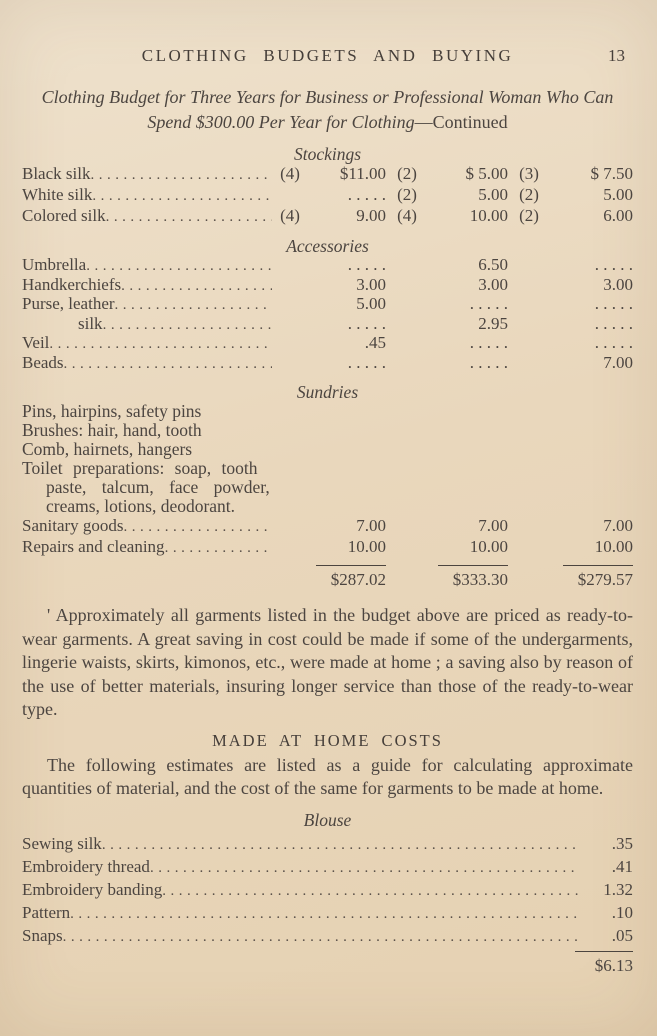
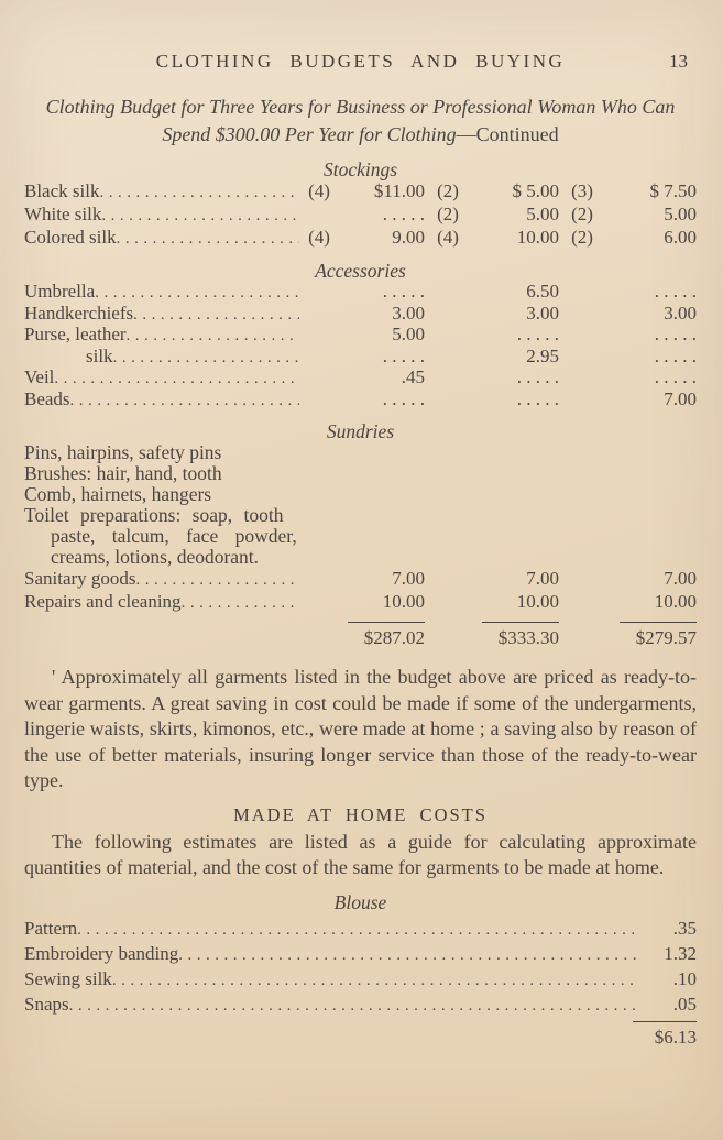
  CLOTHING BUDGETS AND BUYING
  13
  Clothing Budget for Three Years for Business or Professional Woman Who Can
  Spend $300.00 Per Year for Clothing—Continued
  Stockings
  Black silk
  (4)
  $11.00
  (2)
  $ 5.00
  (3)
  $ 7.50
  White silk
  . . . . .
  (2)
  5.00
  (2)
  5.00
  Colored silk
  (4)
  9.00
  (4)
  10.00
  (2)
  6.00
  Accessories
  Umbrella
  . . . . .
  6.50
  . . . . .
  Handkerchiefs
  3.00
  3.00
  3.00
  Purse, leather
  5.00
  . . . . .
  . . . . .
  silk
  . . . . .
  2.95
  . . . . .
  Veil
  .45
  . . . . .
  . . . . .
  Beads
  . . . . .
  . . . . .
  7.00
  Sundries
  Pins, hairpins, safety pins
  Brushes: hair, hand, tooth
  Comb, hairnets, hangers
  Toilet preparations: soap, tooth
  paste, talcum, face powder,
  creams, lotions, deodorant.
  Sanitary goods
  7.00
  7.00
  7.00
  Repairs and cleaning
  10.00
  10.00
  10.00
  $287.02
  $333.30
  $279.57
  ' Approximately all garments listed in the budget above are priced as ready-to-wear garments. A great saving in cost could be made if some of the undergarments, lingerie waists, skirts, kimonos, etc., were made at home ; a saving also by reason of the use of better materials, insuring longer service than those of the ready-to-wear type.
  MADE AT HOME COSTS
  The following estimates are listed as a guide for calculating approximate quantities of material, and the cost of the same for garments to be made at home.
  Blouse
- Sewing silk
+ Pattern
  .35
- Embroidery thread
- .41
  Embroidery banding
  1.32
- Pattern
+ Sewing silk
  .10
  Snaps
  .05
  $6.13
